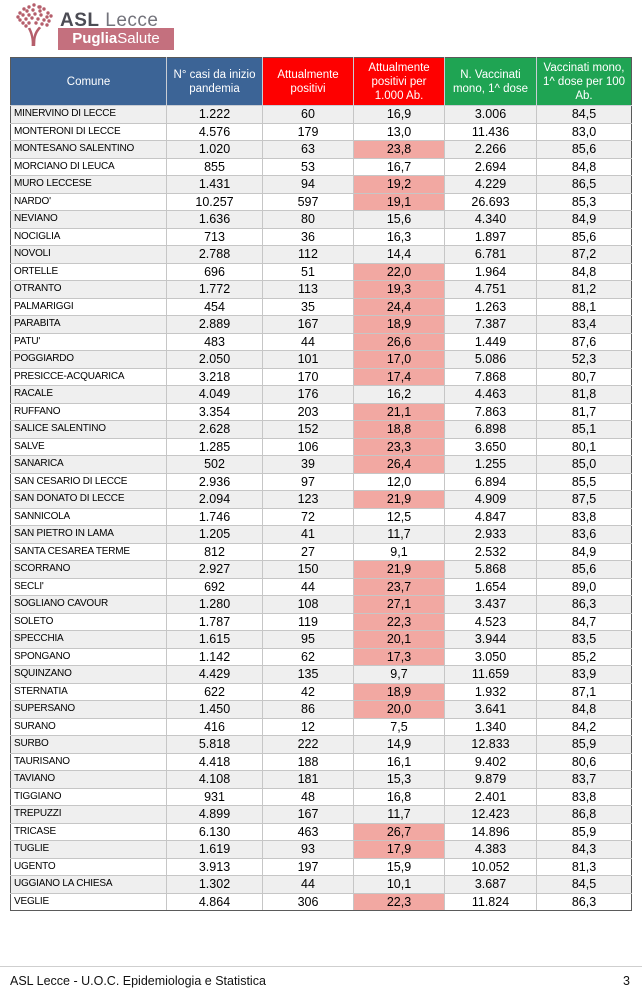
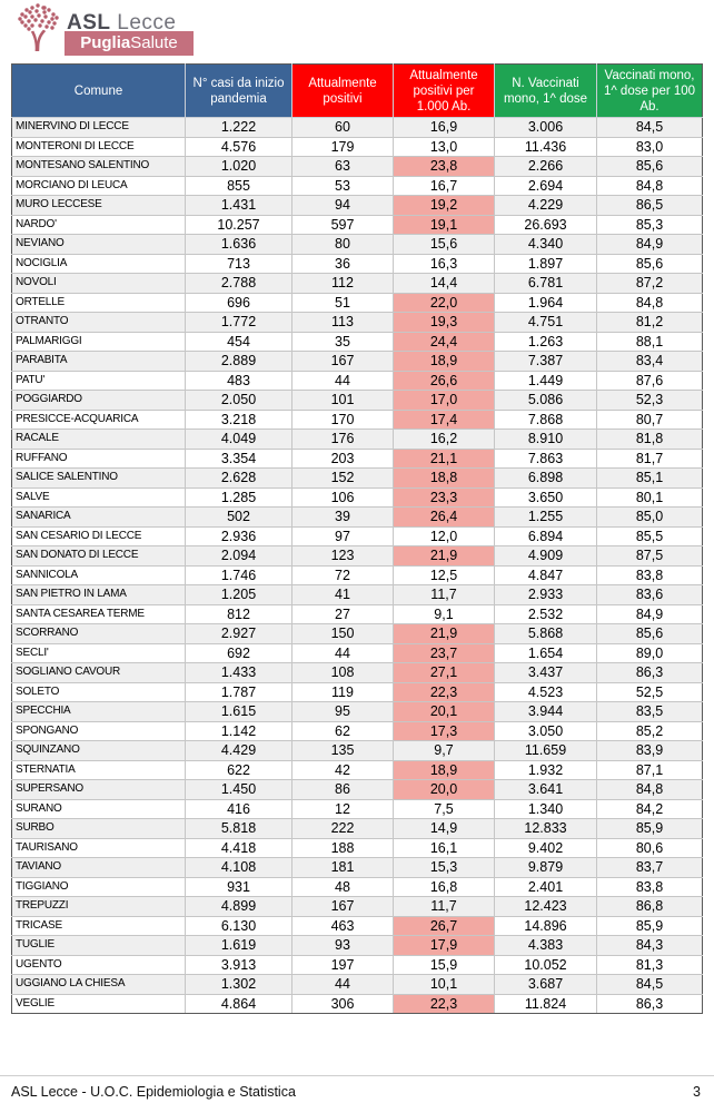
  ASL Lecce
  PugliaSalute
  Comune	N° casi da inizio pandemia	Attualmente positivi	Attualmente positivi per 1.000 Ab.	N. Vaccinati mono, 1^ dose	Vaccinati mono, 1^ dose per 100 Ab.
  MINERVINO DI LECCE	1.222	60	16,9	3.006	84,5
  MONTERONI DI LECCE	4.576	179	13,0	11.436	83,0
  MONTESANO SALENTINO	1.020	63	23,8	2.266	85,6
  MORCIANO DI LEUCA	855	53	16,7	2.694	84,8
  MURO LECCESE	1.431	94	19,2	4.229	86,5
  NARDO'	10.257	597	19,1	26.693	85,3
  NEVIANO	1.636	80	15,6	4.340	84,9
  NOCIGLIA	713	36	16,3	1.897	85,6
  NOVOLI	2.788	112	14,4	6.781	87,2
  ORTELLE	696	51	22,0	1.964	84,8
  OTRANTO	1.772	113	19,3	4.751	81,2
  PALMARIGGI	454	35	24,4	1.263	88,1
  PARABITA	2.889	167	18,9	7.387	83,4
  PATU'	483	44	26,6	1.449	87,6
  POGGIARDO	2.050	101	17,0	5.086	52,3
  PRESICCE-ACQUARICA	3.218	170	17,4	7.868	80,7
- RACALE	4.049	176	16,2	4.463	81,8
+ RACALE	4.049	176	16,2	8.910	81,8
  RUFFANO	3.354	203	21,1	7.863	81,7
  SALICE SALENTINO	2.628	152	18,8	6.898	85,1
  SALVE	1.285	106	23,3	3.650	80,1
  SANARICA	502	39	26,4	1.255	85,0
  SAN CESARIO DI LECCE	2.936	97	12,0	6.894	85,5
  SAN DONATO DI LECCE	2.094	123	21,9	4.909	87,5
  SANNICOLA	1.746	72	12,5	4.847	83,8
  SAN PIETRO IN LAMA	1.205	41	11,7	2.933	83,6
  SANTA CESAREA TERME	812	27	9,1	2.532	84,9
  SCORRANO	2.927	150	21,9	5.868	85,6
  SECLI'	692	44	23,7	1.654	89,0
- SOGLIANO CAVOUR	1.280	108	27,1	3.437	86,3
+ SOGLIANO CAVOUR	1.433	108	27,1	3.437	86,3
- SOLETO	1.787	119	22,3	4.523	84,7
+ SOLETO	1.787	119	22,3	4.523	52,5
  SPECCHIA	1.615	95	20,1	3.944	83,5
  SPONGANO	1.142	62	17,3	3.050	85,2
  SQUINZANO	4.429	135	9,7	11.659	83,9
  STERNATIA	622	42	18,9	1.932	87,1
  SUPERSANO	1.450	86	20,0	3.641	84,8
  SURANO	416	12	7,5	1.340	84,2
  SURBO	5.818	222	14,9	12.833	85,9
  TAURISANO	4.418	188	16,1	9.402	80,6
  TAVIANO	4.108	181	15,3	9.879	83,7
  TIGGIANO	931	48	16,8	2.401	83,8
  TREPUZZI	4.899	167	11,7	12.423	86,8
  TRICASE	6.130	463	26,7	14.896	85,9
  TUGLIE	1.619	93	17,9	4.383	84,3
  UGENTO	3.913	197	15,9	10.052	81,3
  UGGIANO LA CHIESA	1.302	44	10,1	3.687	84,5
  VEGLIE	4.864	306	22,3	11.824	86,3
  ASL Lecce - U.O.C. Epidemiologia e Statistica
  3
